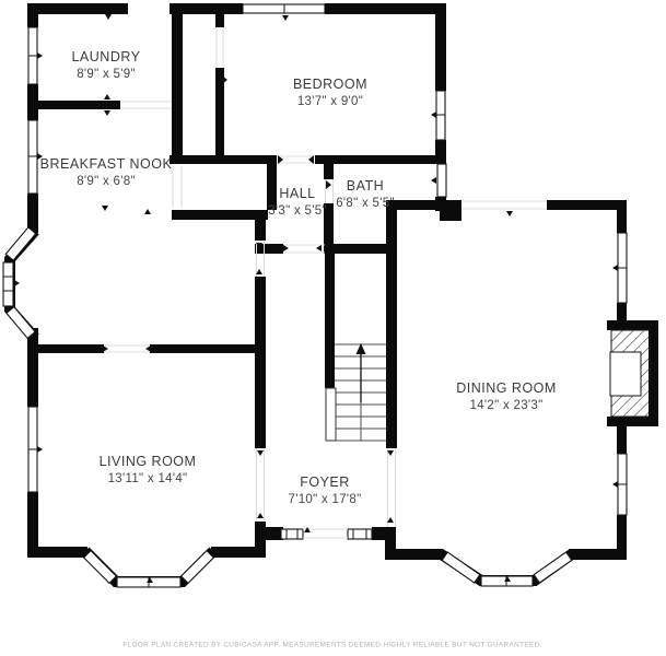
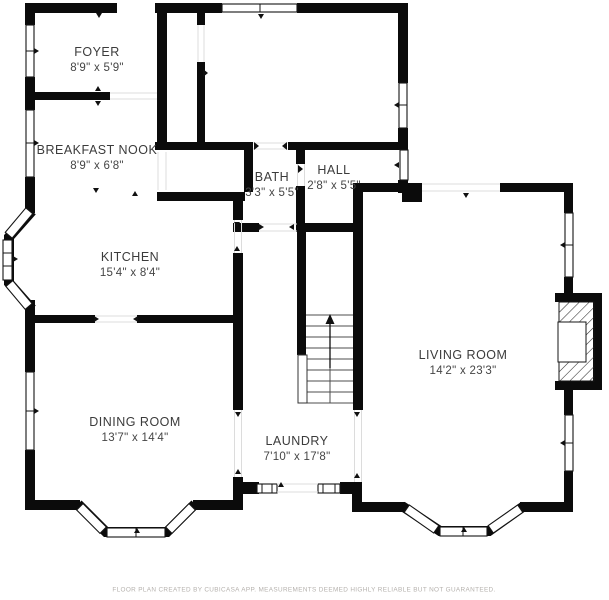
- LAUNDRY
+ FOYER
  8'9" x 5'9"
- BEDROOM
- 13'7" x 9'0"
  BREAKFAST NOOK
  8'9" x 6'8"
- HALL
+ BATH
  3'3" x 5'5"
- BATH
+ HALL
- 6'8" x 5'5"
+ 2'8" x 5'5"
+ KITCHEN
+ 15'4" x 8'4"
- DINING ROOM
+ LIVING ROOM
  14'2" x 23'3"
- LIVING ROOM
+ DINING ROOM
- 13'11" x 14'4"
+ 13'7" x 14'4"
- FOYER
+ LAUNDRY
  7'10" x 17'8"
